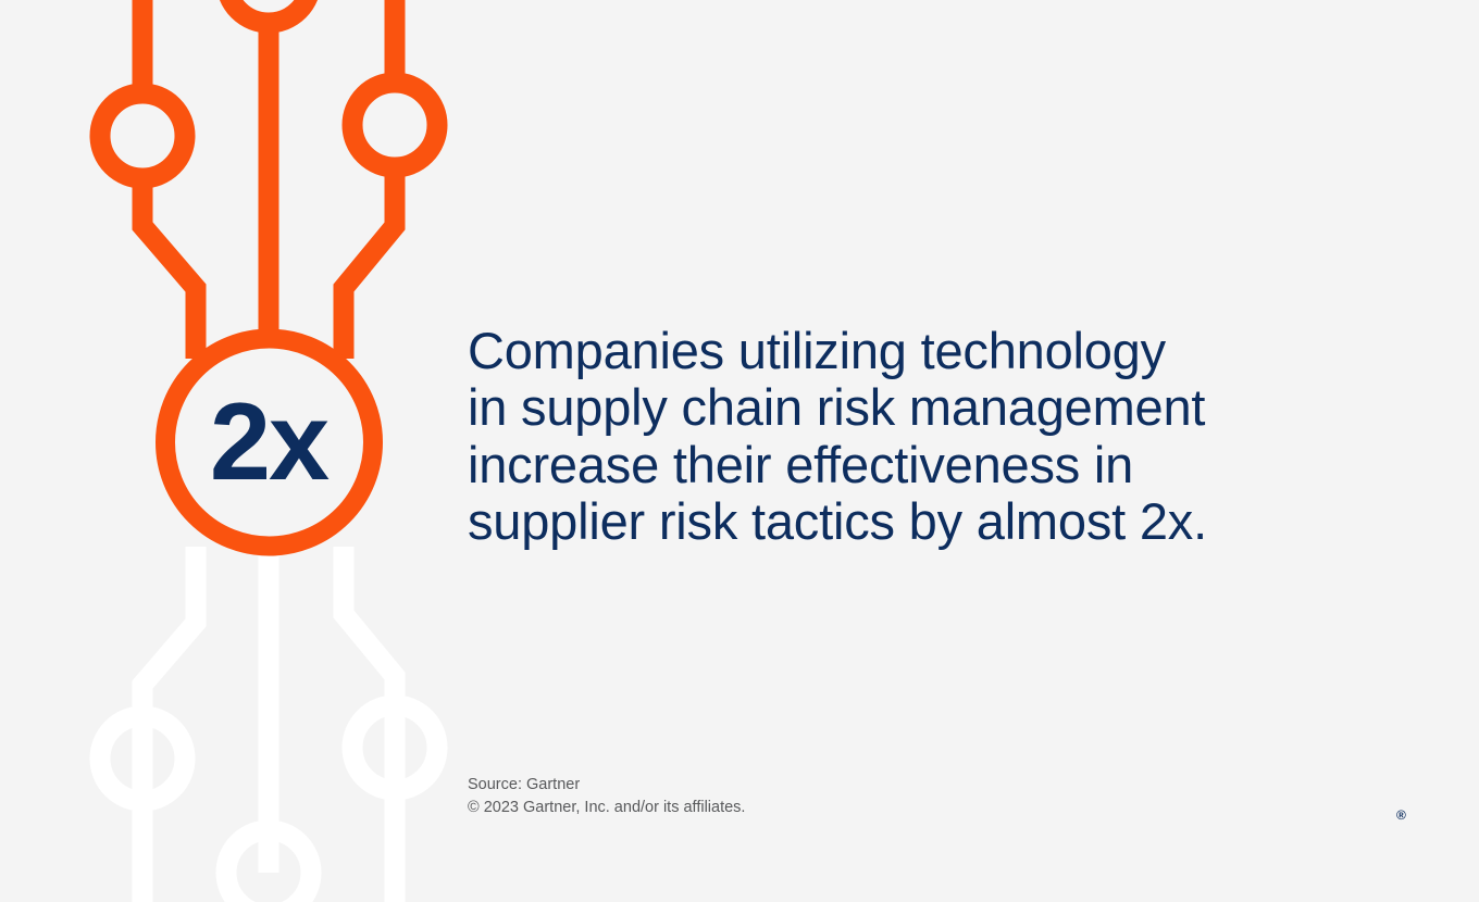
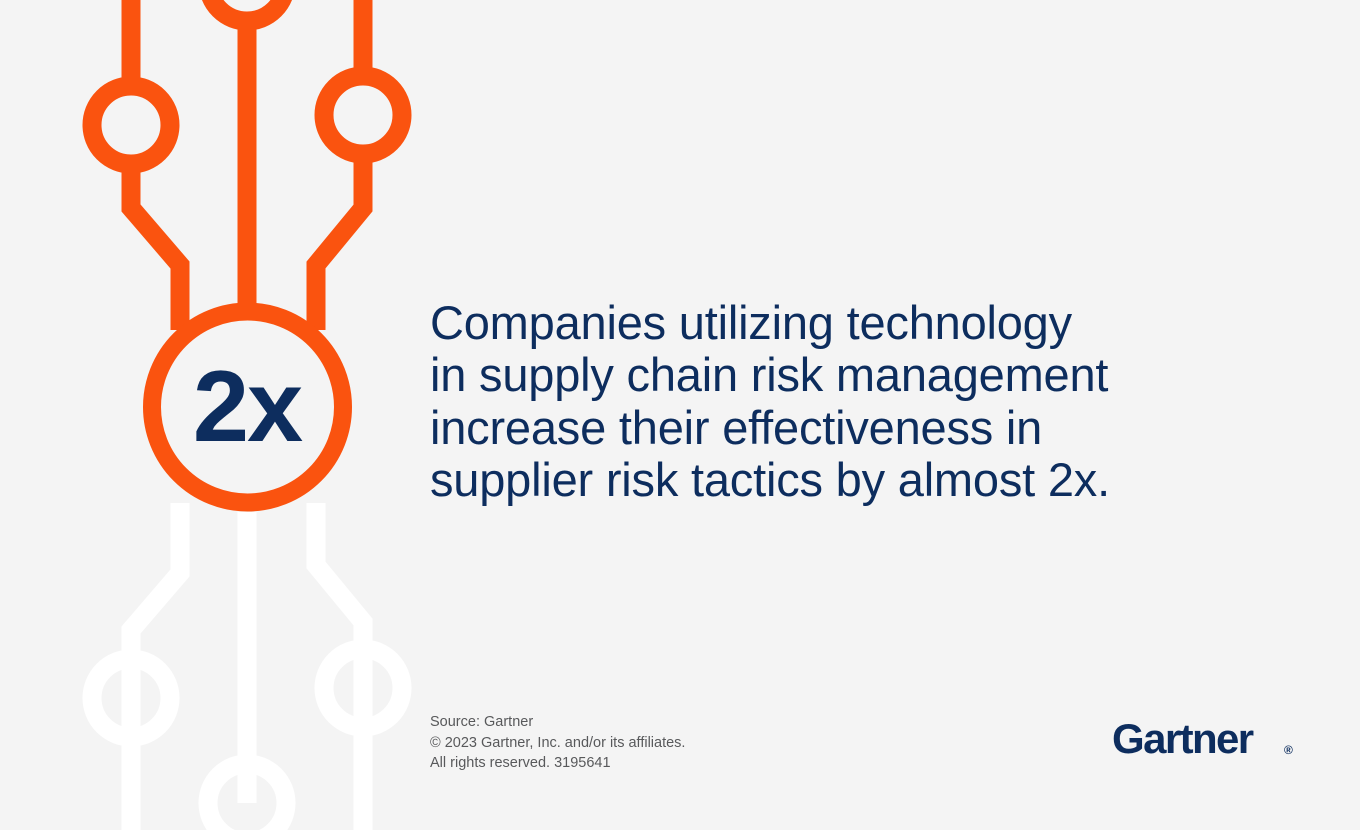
  2x
  Companies utilizing technology
  in supply chain risk management
  increase their effectiveness in
  supplier risk tactics by almost 2x.
  Source: Gartner
  © 2023 Gartner, Inc. and/or its affiliates.
+ All rights reserved. 3195641
+ Gartner
  ®
